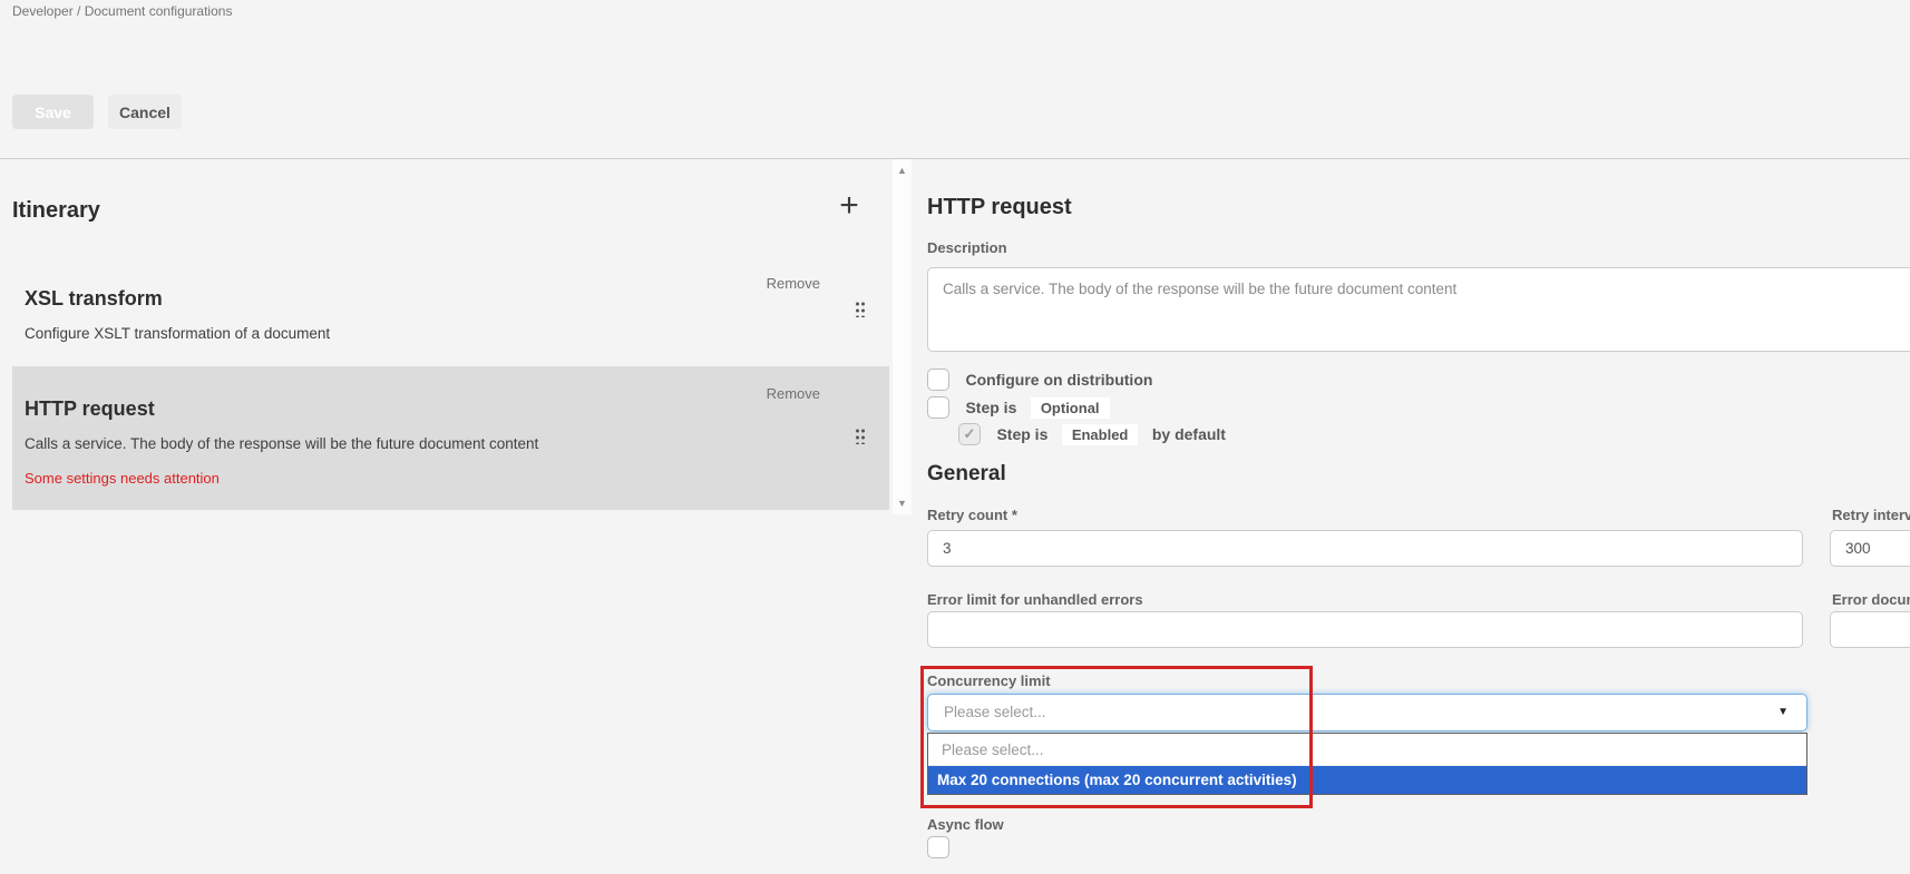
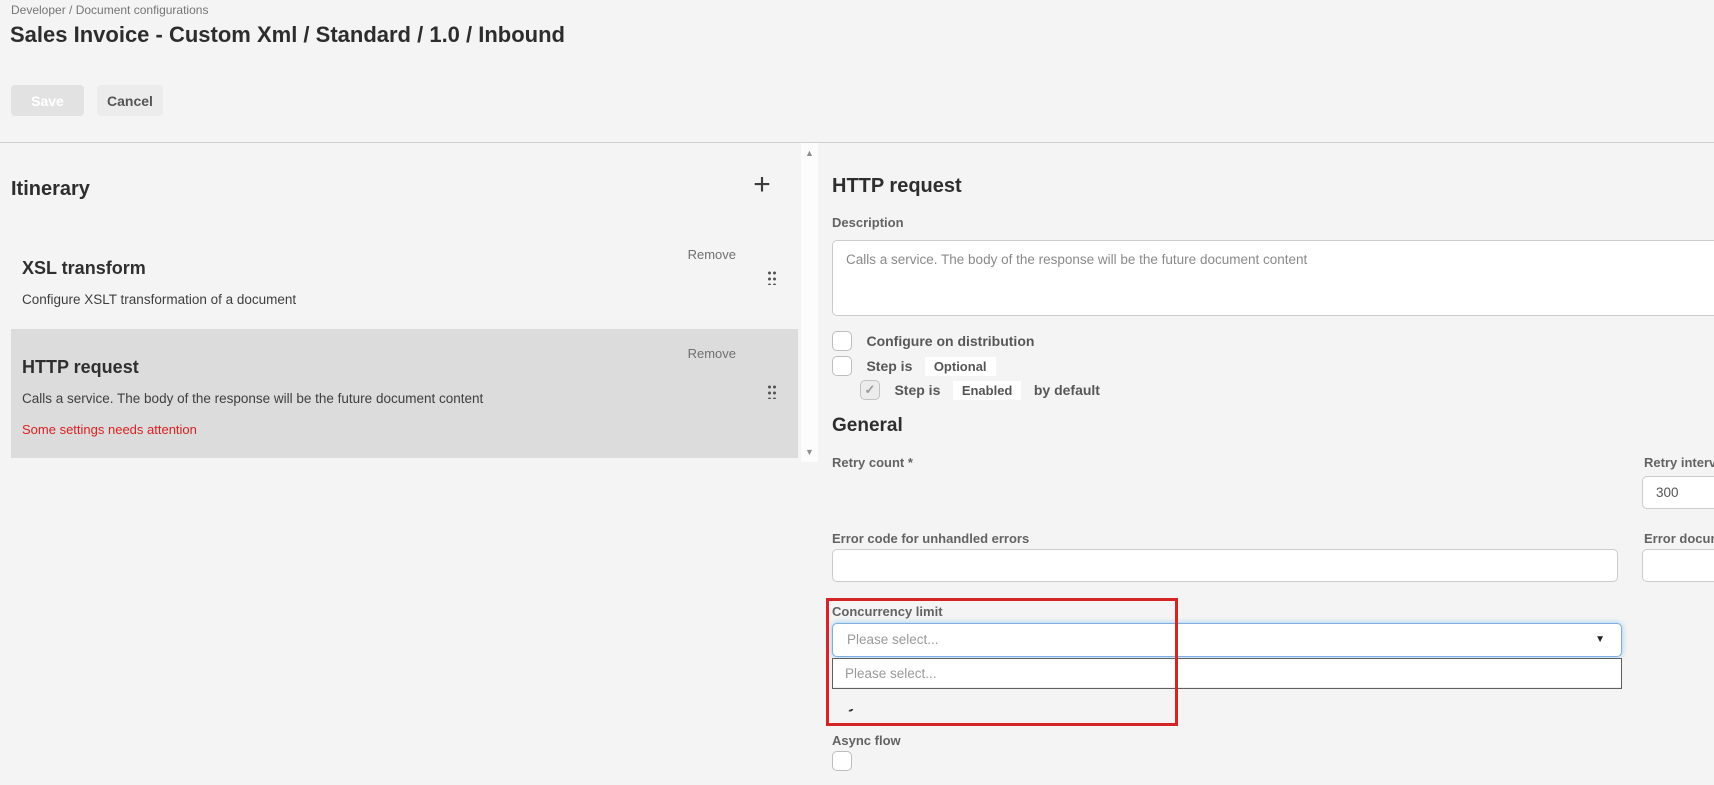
  Developer / Document configurations
+ Sales Invoice - Custom Xml / Standard / 1.0 / Inbound
  Save
  Cancel
  Itinerary
  +
  Remove
  XSL transform
  Configure XSLT transformation of a document
  Remove
  HTTP request
  Calls a service. The body of the response will be the future document content
  Some settings needs attention
  ▲
  ▼
  HTTP request
  Description
  Calls a service. The body of the response will be the future document content
  Configure on distribution
  Step is Optional
  ✓ Step is Enabled by default
  General
  Retry count *
- 3
  Retry interv
  300
- Error limit for unhandled errors
+ Error code for unhandled errors
  Concurrency limit
  Please select...
  ▼
  Please select...
- Max 20 connections (max 20 concurrent activities)
  Async flow
